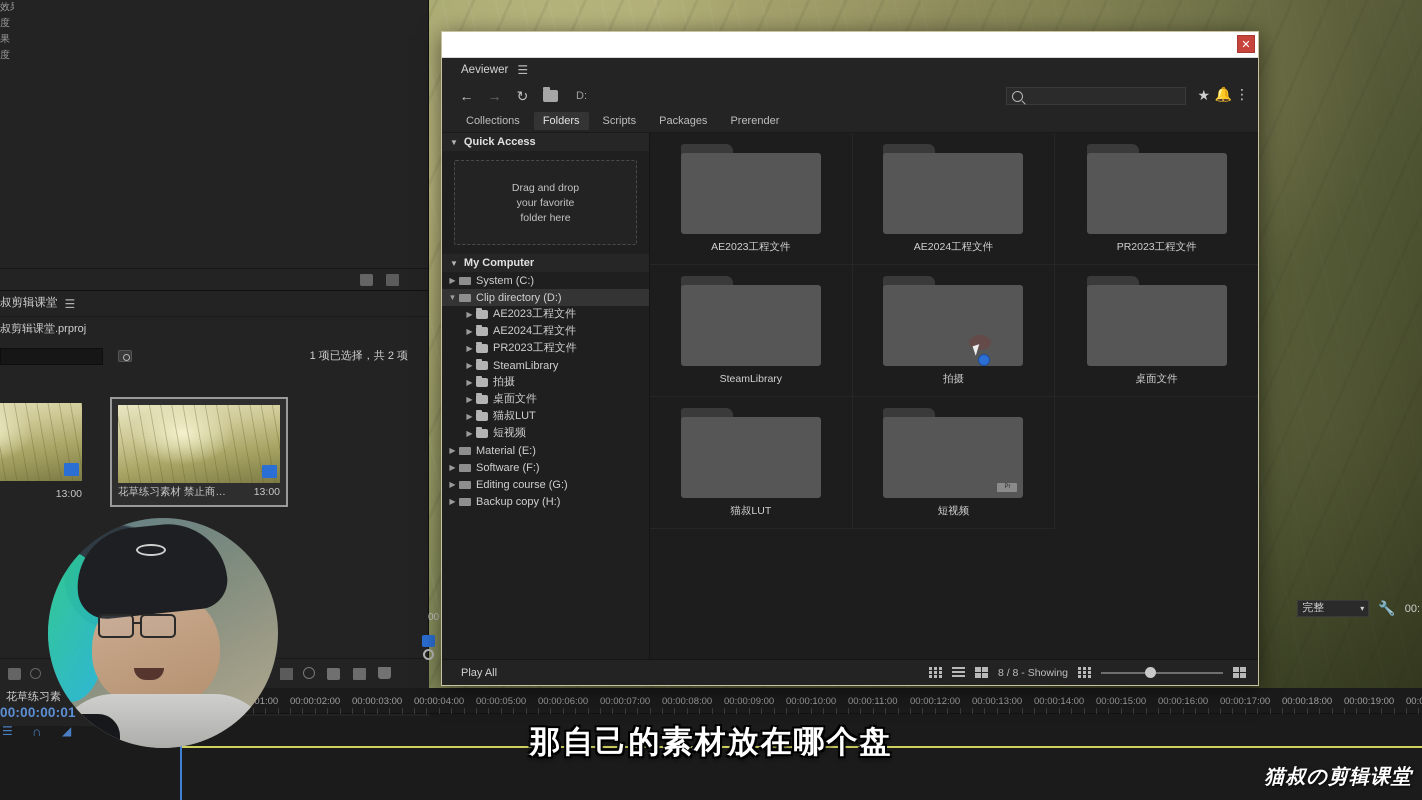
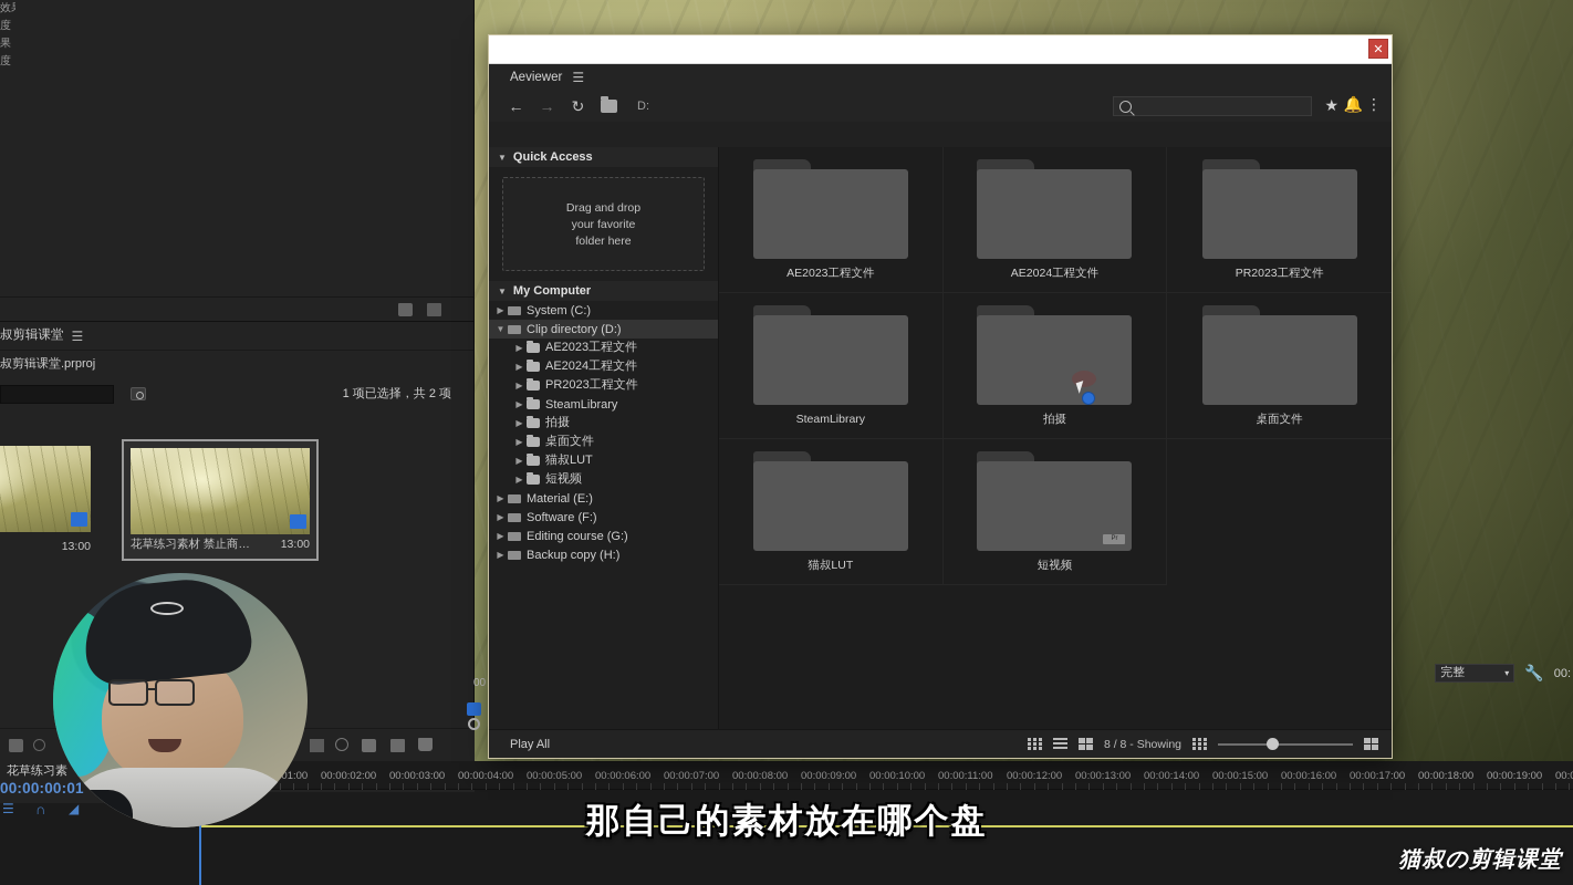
  度
  果
  度
  叔剪辑课堂
  ☰
  叔剪辑课堂.prproj
  1 项已选择，共 2 项
  13:00
  花草练习素材 禁止商…
  13:00
  完整
  ▾
  🔧
  00:
  花草练习素
  00:00:00:0
  ☰
  ∩
  00:00:02:00
  00:00:03:00
  00:00:04:00
  00:00:05:00
  00:00:06:00
  00:00:07:00
  00:00:08:00
  00:00:09:00
  00:00:10:00
  00:00:11:00
  00:00:12:00
  00:00:13:00
  00:00:14:00
  00:00:15:00
  00:00:16:00
  00:00:17:00
  00:00:18:00
  00:00:19:00
  00
  那自己的素材放在哪个盘
  猫叔の剪辑课堂
  ✕
  Aeviewer
  ☰
  ←
  →
  ↻
  D:
  ★
  🔔
  ⋮
- Collections
- Folders
- Scripts
- Packages
- Prerender
  ▼
  Quick Access
  Drag and drop
  your favorite
  folder here
  ▼
  My Computer
  ▶
  System (C:)
  ▼
  Clip directory (D:)
  ▶
  AE2023工程文件
  ▶
  AE2024工程文件
  ▶
  PR2023工程文件
  ▶
  SteamLibrary
  ▶
  拍摄
  ▶
  桌面文件
  ▶
  猫叔LUT
  ▶
  短视频
  ▶
  Material (E:)
  ▶
  Software (F:)
  ▶
  Editing course (G:)
  ▶
  Backup copy (H:)
  AE2023工程文件
  AE2024工程文件
  PR2023工程文件
  SteamLibrary
  拍摄
  桌面文件
  猫叔LUT
  短视频
  Play All
  8 / 8 - Showing
